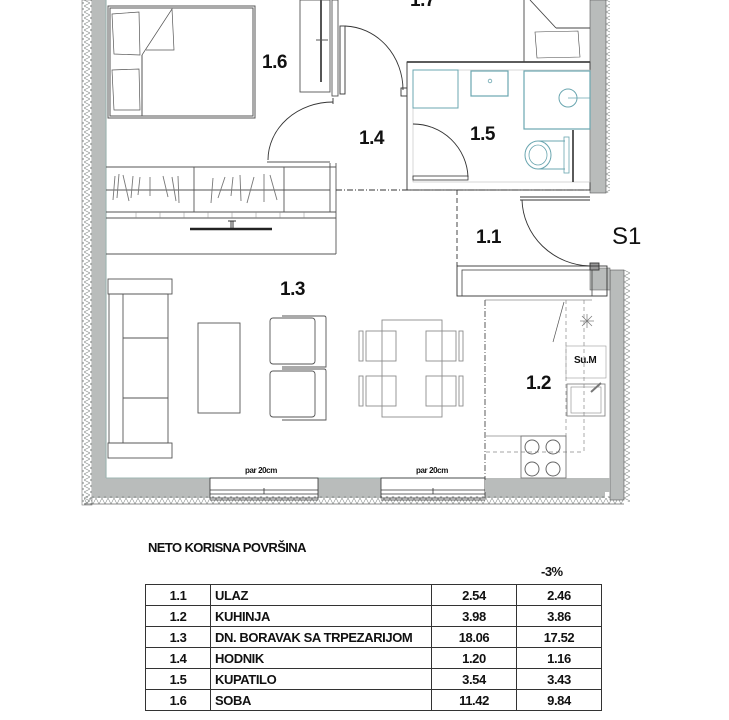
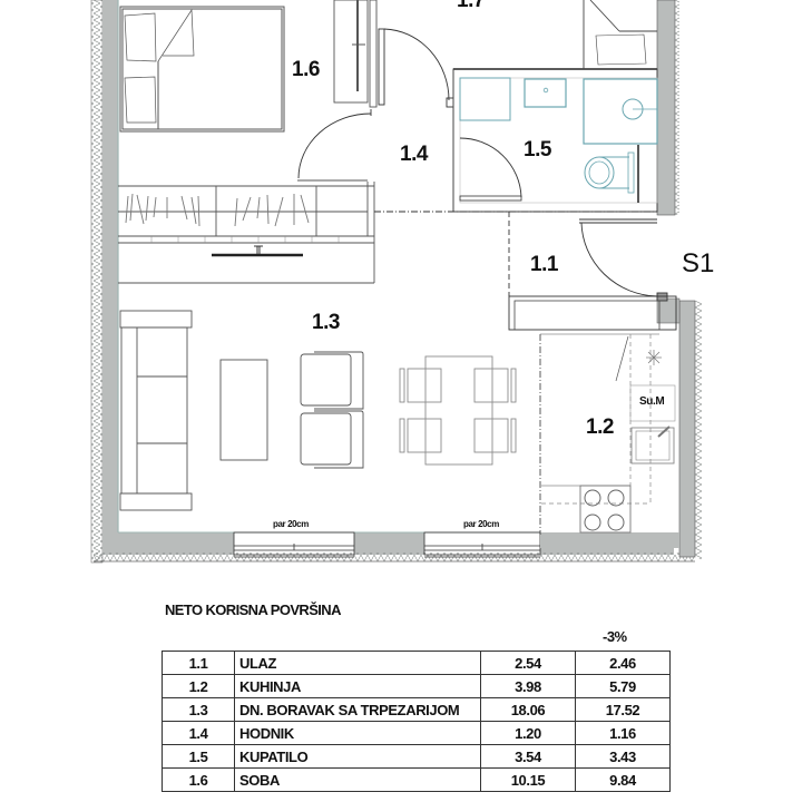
  1.1
  1.2
  1.3
  1.4
  1.5
  1.6
  1.7
  S1
  Su.M
  par 20cm
  par 20cm
  NETO KORISNA POVRŠINA
  -3%
  1.1	ULAZ	2.54	2.46
- 1.2	KUHINJA	3.98	3.86
+ 1.2	KUHINJA	3.98	5.79
  1.3	DN. BORAVAK SA TRPEZARIJOM	18.06	17.52
  1.4	HODNIK	1.20	1.16
  1.5	KUPATILO	3.54	3.43
- 1.6	SOBA	11.42	9.84
+ 1.6	SOBA	10.15	9.84
